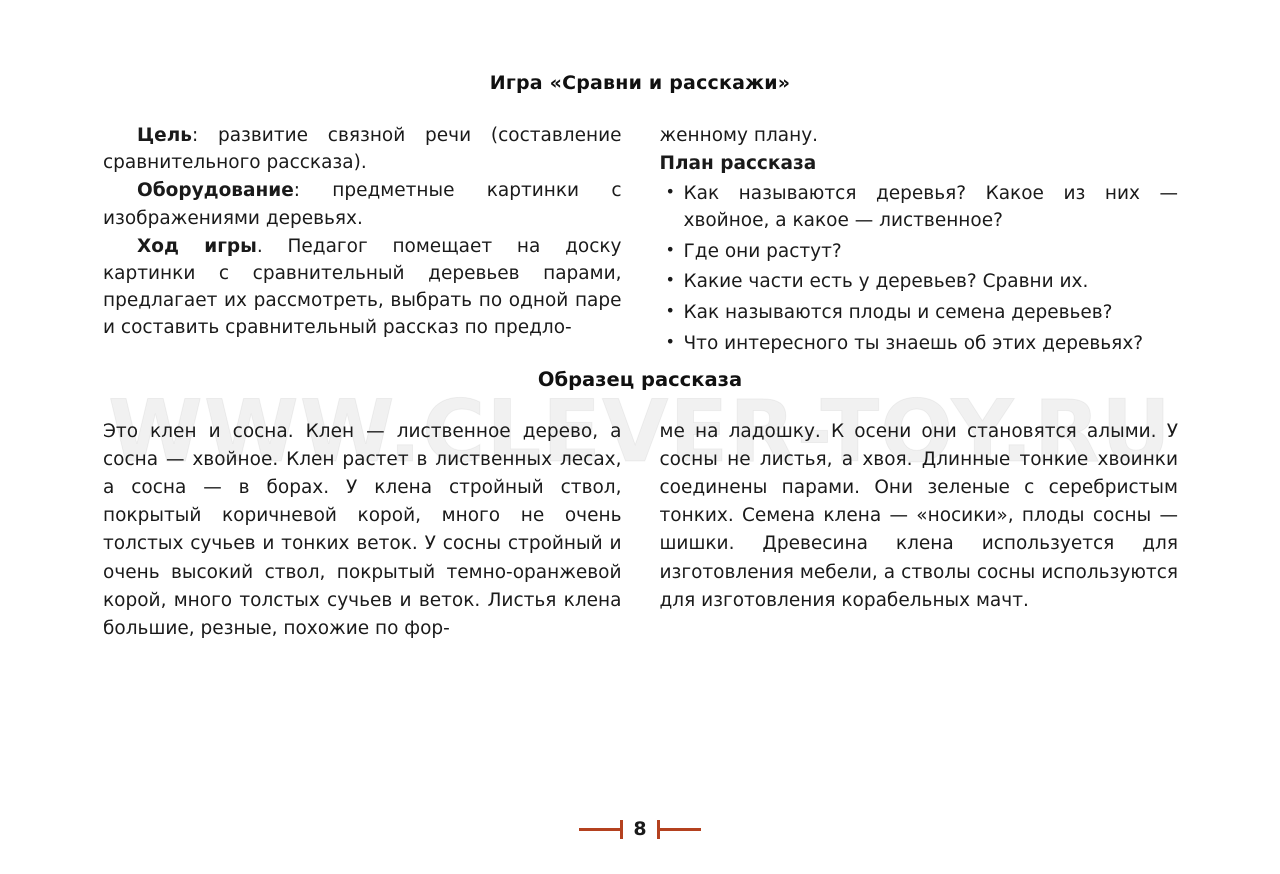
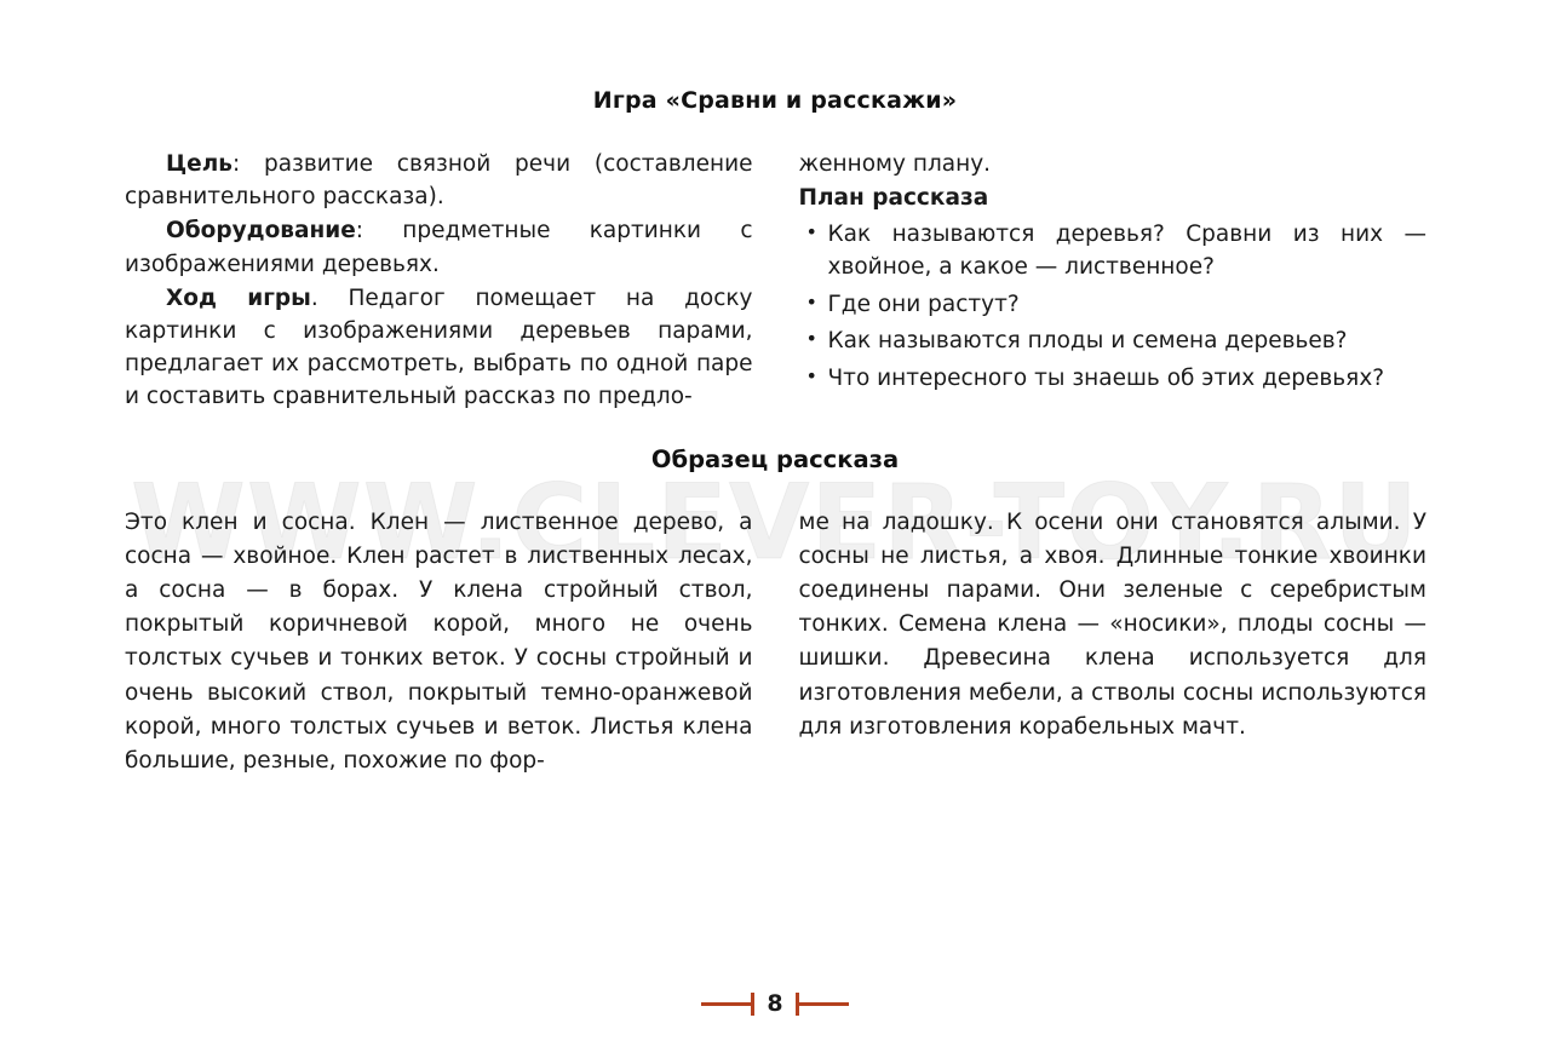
  Игра «Сравни и расскажи»
  Цель: развитие связной речи (составление сравнительного рассказа).
  Оборудование: предметные картинки с изображениями деревьях.
- Ход игры. Педагог помещает на доску картинки с сравнительный деревьев парами, предлагает их рассмотреть, выбрать по одной паре и составить сравнительный рассказ по предло-
+ Ход игры. Педагог помещает на доску картинки с изображениями деревьев парами, предлагает их рассмотреть, выбрать по одной паре и составить сравнительный рассказ по предло-
  женному плану.
  План рассказа
- Как называются деревья? Какое из них — хвойное, а какое — лиственное?
+ Как называются деревья? Сравни из них — хвойное, а какое — лиственное?
  Где они растут?
- Какие части есть у деревьев? Сравни их.
  Как называются плоды и семена деревьев?
  Что интересного ты знаешь об этих деревьях?
  Образец рассказа
  WWW.CLEVER-TOY.RU
  Это клен и сосна. Клен — лиственное дерево, а сосна — хвойное. Клен растет в лиственных лесах, а сосна — в борах. У клена стройный ствол, покрытый коричневой корой, много не очень толстых сучьев и тонких веток. У сосны стройный и очень высокий ствол, покрытый темно-оранжевой корой, много толстых сучьев и веток. Листья клена большие, резные, похожие по фор-
  ме на ладошку. К осени они становятся алыми. У сосны не листья, а хвоя. Длинные тонкие хвоинки соединены парами. Они зеленые с серебристым тонких. Семена клена — «носики», плоды сосны — шишки. Древесина клена используется для изготовления мебели, а стволы сосны используются для изготовления корабельных мачт.
  8
